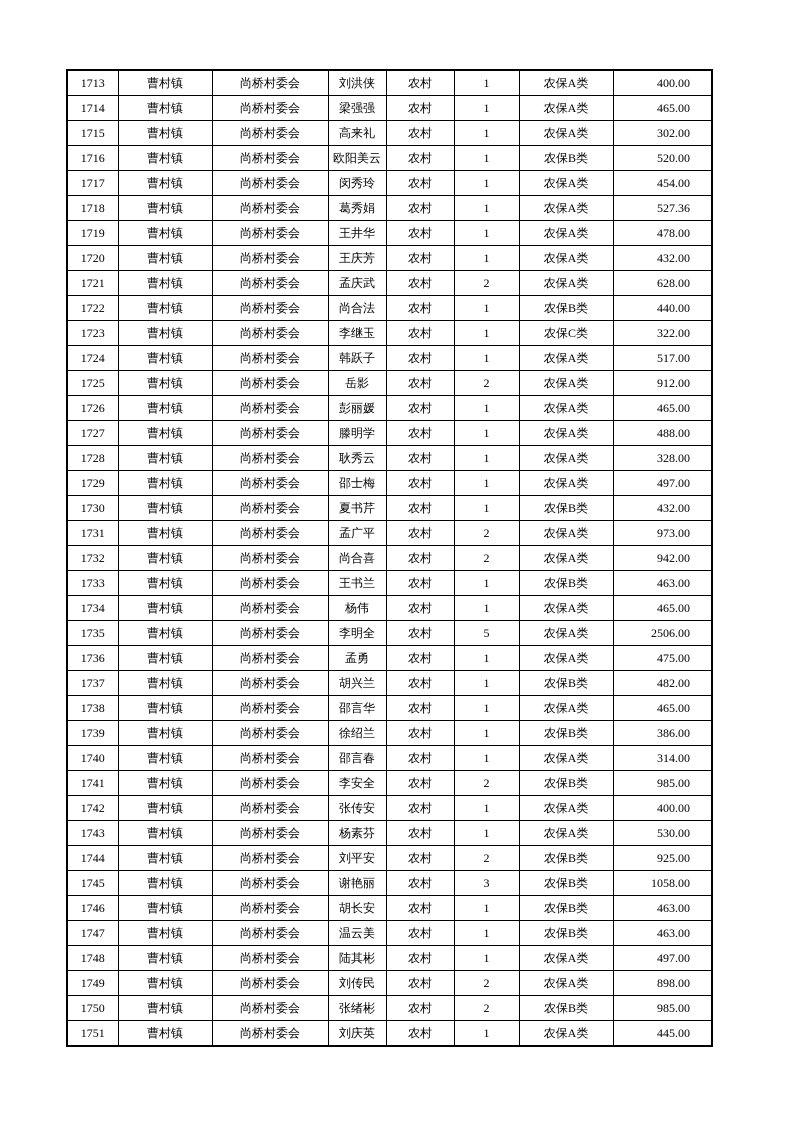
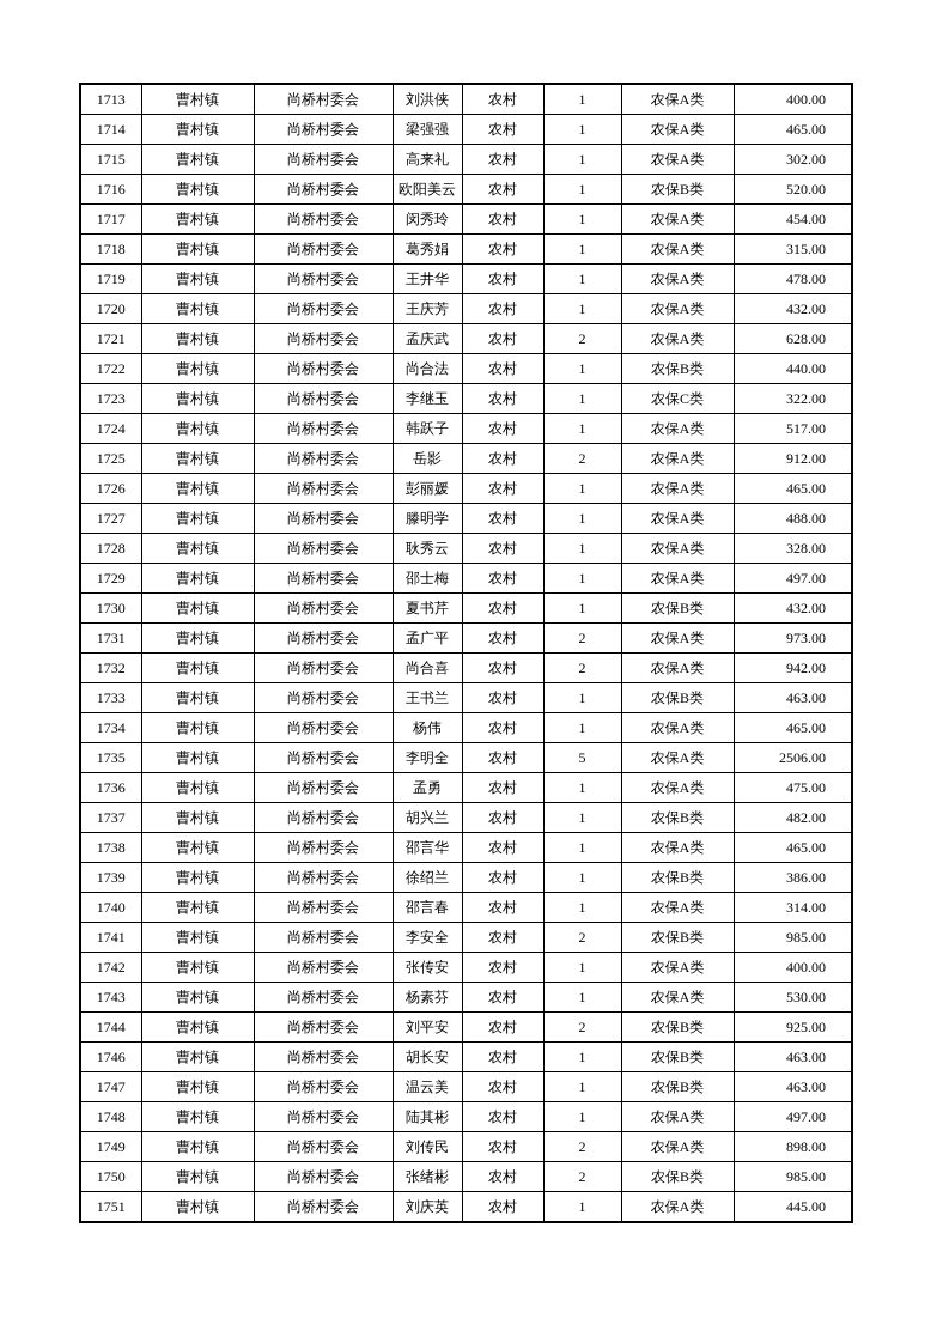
  1713	曹村镇	尚桥村委会	刘洪侠	农村	1	农保A类	400.00
  1714	曹村镇	尚桥村委会	梁强强	农村	1	农保A类	465.00
  1715	曹村镇	尚桥村委会	高来礼	农村	1	农保A类	302.00
  1716	曹村镇	尚桥村委会	欧阳美云	农村	1	农保B类	520.00
  1717	曹村镇	尚桥村委会	闵秀玲	农村	1	农保A类	454.00
- 1718	曹村镇	尚桥村委会	葛秀娟	农村	1	农保A类	527.36
+ 1718	曹村镇	尚桥村委会	葛秀娟	农村	1	农保A类	315.00
  1719	曹村镇	尚桥村委会	王井华	农村	1	农保A类	478.00
  1720	曹村镇	尚桥村委会	王庆芳	农村	1	农保A类	432.00
  1721	曹村镇	尚桥村委会	孟庆武	农村	2	农保A类	628.00
  1722	曹村镇	尚桥村委会	尚合法	农村	1	农保B类	440.00
  1723	曹村镇	尚桥村委会	李继玉	农村	1	农保C类	322.00
  1724	曹村镇	尚桥村委会	韩跃子	农村	1	农保A类	517.00
  1725	曹村镇	尚桥村委会	岳影	农村	2	农保A类	912.00
  1726	曹村镇	尚桥村委会	彭丽媛	农村	1	农保A类	465.00
  1727	曹村镇	尚桥村委会	滕明学	农村	1	农保A类	488.00
  1728	曹村镇	尚桥村委会	耿秀云	农村	1	农保A类	328.00
  1729	曹村镇	尚桥村委会	邵士梅	农村	1	农保A类	497.00
  1730	曹村镇	尚桥村委会	夏书芹	农村	1	农保B类	432.00
  1731	曹村镇	尚桥村委会	孟广平	农村	2	农保A类	973.00
  1732	曹村镇	尚桥村委会	尚合喜	农村	2	农保A类	942.00
  1733	曹村镇	尚桥村委会	王书兰	农村	1	农保B类	463.00
  1734	曹村镇	尚桥村委会	杨伟	农村	1	农保A类	465.00
  1735	曹村镇	尚桥村委会	李明全	农村	5	农保A类	2506.00
  1736	曹村镇	尚桥村委会	孟勇	农村	1	农保A类	475.00
  1737	曹村镇	尚桥村委会	胡兴兰	农村	1	农保B类	482.00
  1738	曹村镇	尚桥村委会	邵言华	农村	1	农保A类	465.00
  1739	曹村镇	尚桥村委会	徐绍兰	农村	1	农保B类	386.00
  1740	曹村镇	尚桥村委会	邵言春	农村	1	农保A类	314.00
  1741	曹村镇	尚桥村委会	李安全	农村	2	农保B类	985.00
  1742	曹村镇	尚桥村委会	张传安	农村	1	农保A类	400.00
  1743	曹村镇	尚桥村委会	杨素芬	农村	1	农保A类	530.00
  1744	曹村镇	尚桥村委会	刘平安	农村	2	农保B类	925.00
- 1745	曹村镇	尚桥村委会	谢艳丽	农村	3	农保B类	1058.00
  1746	曹村镇	尚桥村委会	胡长安	农村	1	农保B类	463.00
  1747	曹村镇	尚桥村委会	温云美	农村	1	农保B类	463.00
  1748	曹村镇	尚桥村委会	陆其彬	农村	1	农保A类	497.00
  1749	曹村镇	尚桥村委会	刘传民	农村	2	农保A类	898.00
  1750	曹村镇	尚桥村委会	张绪彬	农村	2	农保B类	985.00
  1751	曹村镇	尚桥村委会	刘庆英	农村	1	农保A类	445.00
